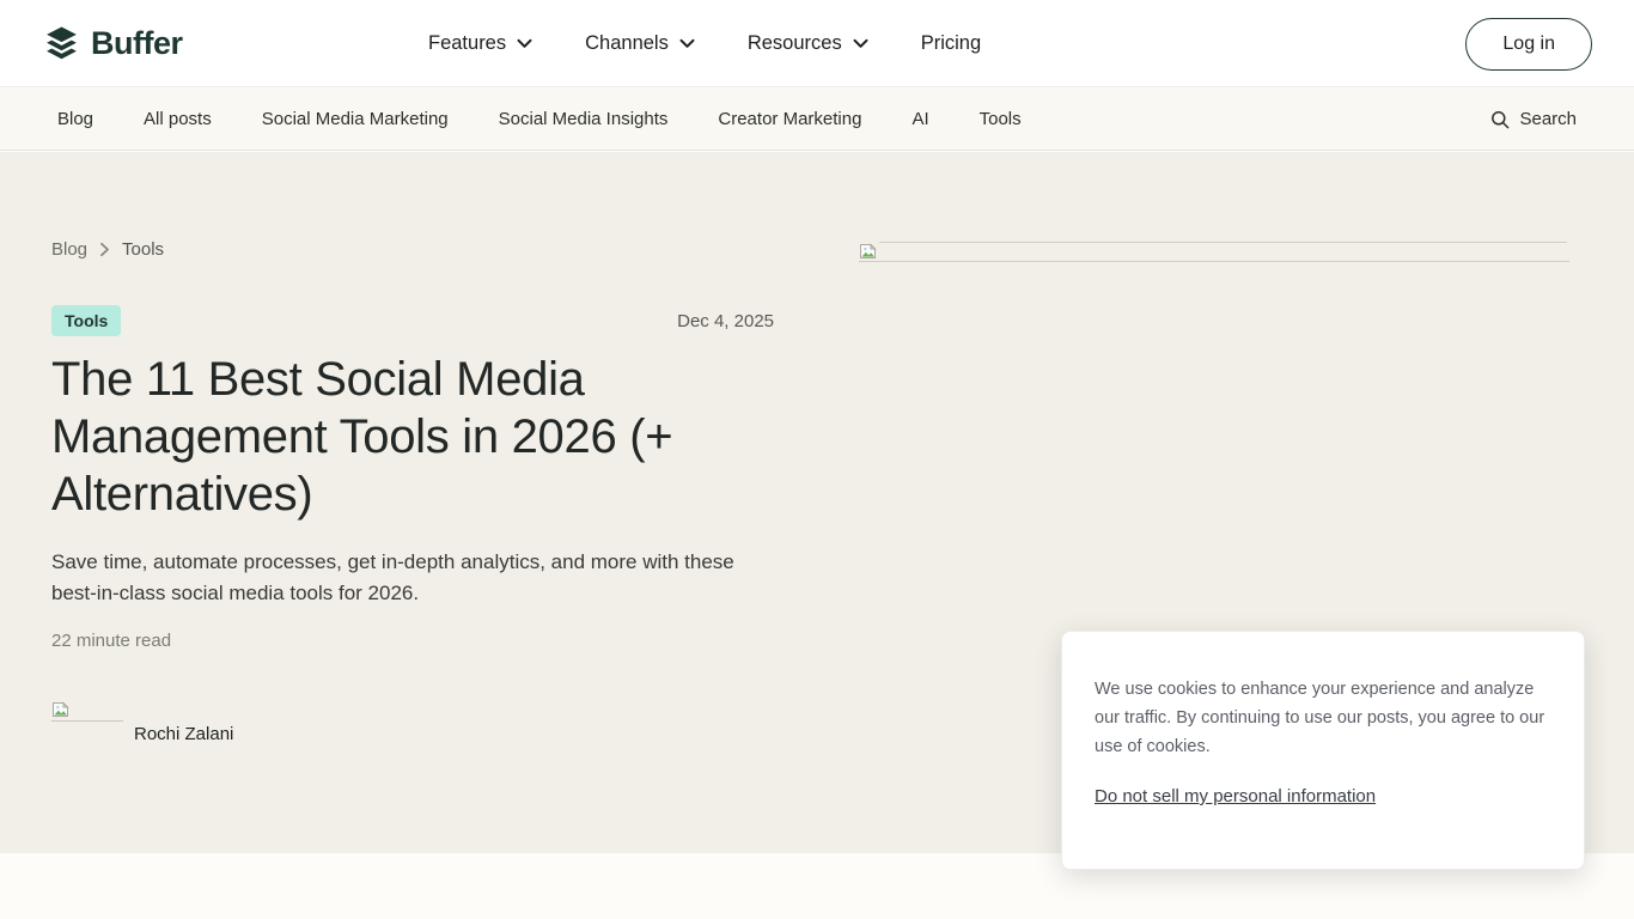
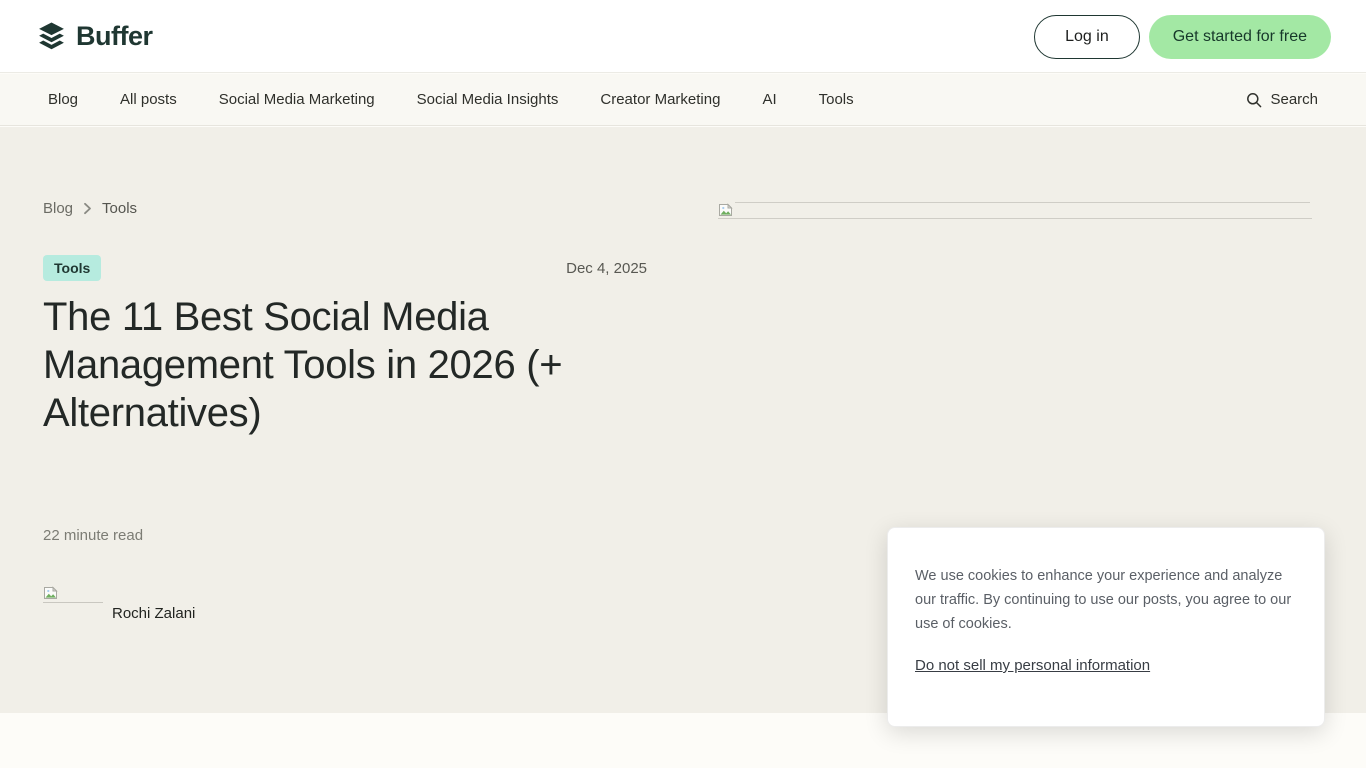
  Buffer
- Features
- Channels
- Resources
- Pricing
  Log in
+ Get started for free
  Blog
  All posts
  Social Media Marketing
  Social Media Insights
  Creator Marketing
  AI
  Tools
  Search
  Blog
  Tools
  Tools
  Dec 4, 2025
  The 11 Best Social Media Management Tools in 2026 (+ Alternatives)
- Save time, automate processes, get in-depth analytics, and more with these best-in-class social media tools for 2026.
  22 minute read
  Rochi Zalani
  We use cookies to enhance your experience and analyze our traffic. By continuing to use our posts, you agree to our use of cookies.
  Do not sell my personal information
